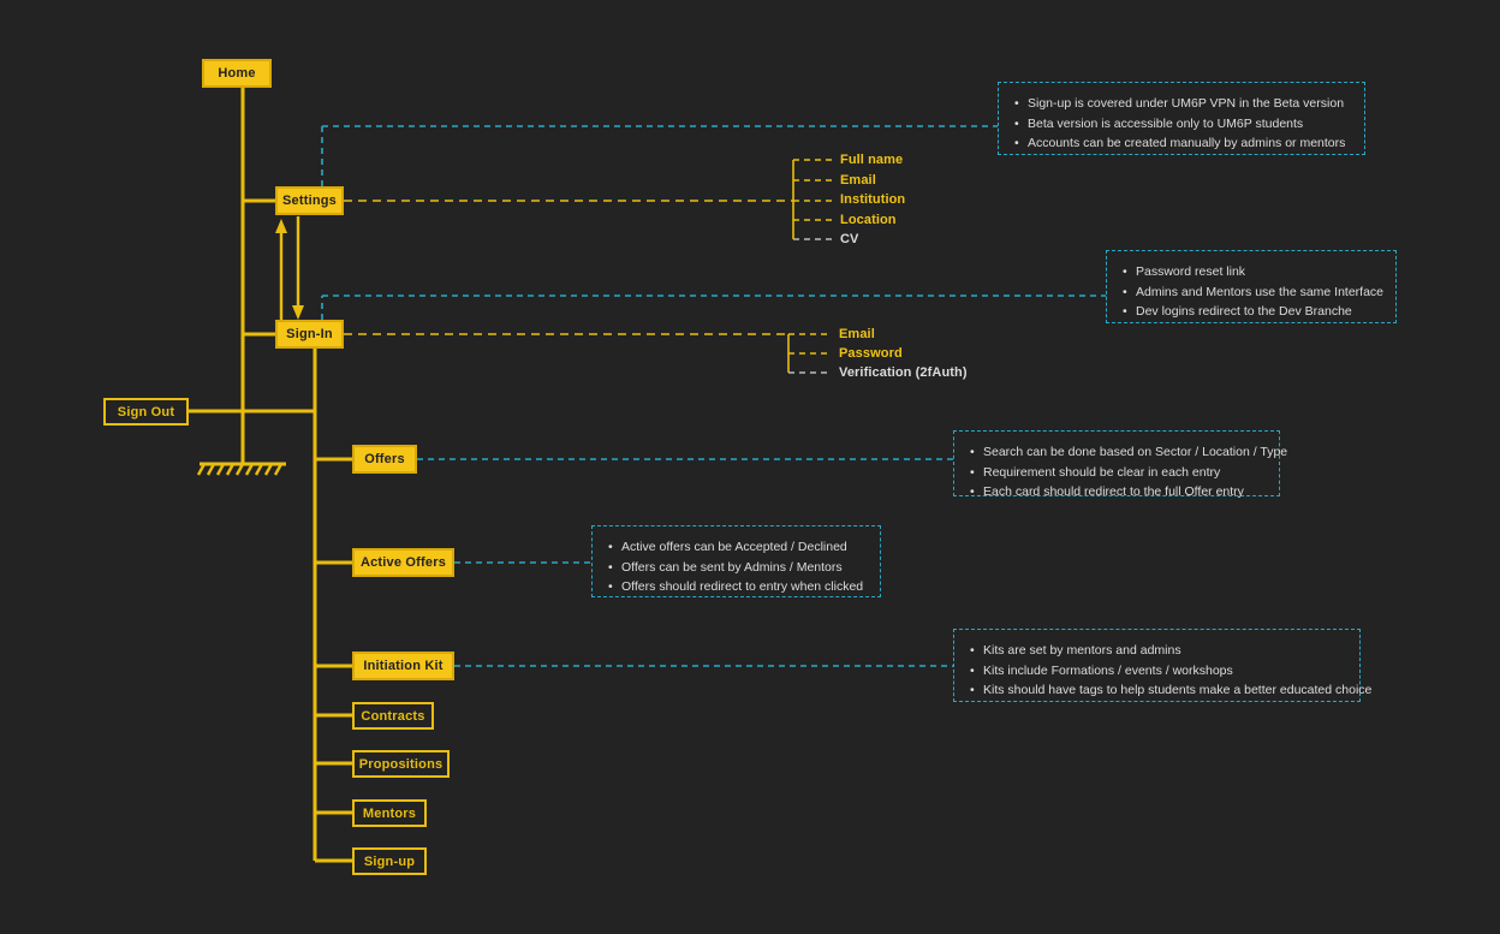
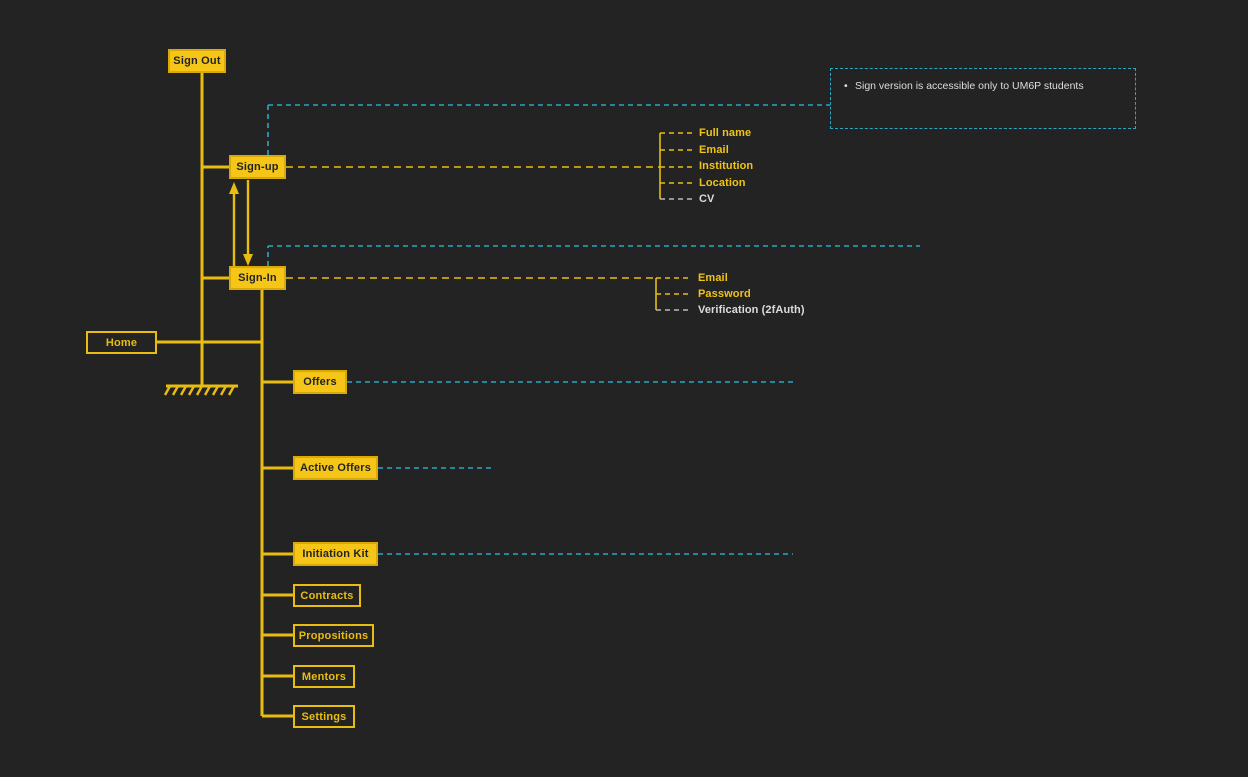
- Home
+ Sign Out
- Settings
+ Sign-up
  Sign-In
- Sign Out
+ Home
  Offers
  Active Offers
  Initiation Kit
  Contracts
  Propositions
  Mentors
- Sign-up
+ Settings
  Full name
  Email
  Institution
  Location
  CV
  Email
  Password
  Verification (2fAuth)
- Sign-up is covered under UM6P VPN in the Beta version
- Beta version is accessible only to UM6P students
+ Sign version is accessible only to UM6P students
- Accounts can be created manually by admins or mentors
- Password reset link
- Admins and Mentors use the same Interface
- Dev logins redirect to the Dev Branche
- Search can be done based on Sector / Location / Type
- Requirement should be clear in each entry
- Each card should redirect to the full Offer entry
- Active offers can be Accepted / Declined
- Offers can be sent by Admins / Mentors
- Offers should redirect to entry when clicked
- Kits are set by mentors and admins
- Kits include Formations / events / workshops
- Kits should have tags to help students make a better educated choice
